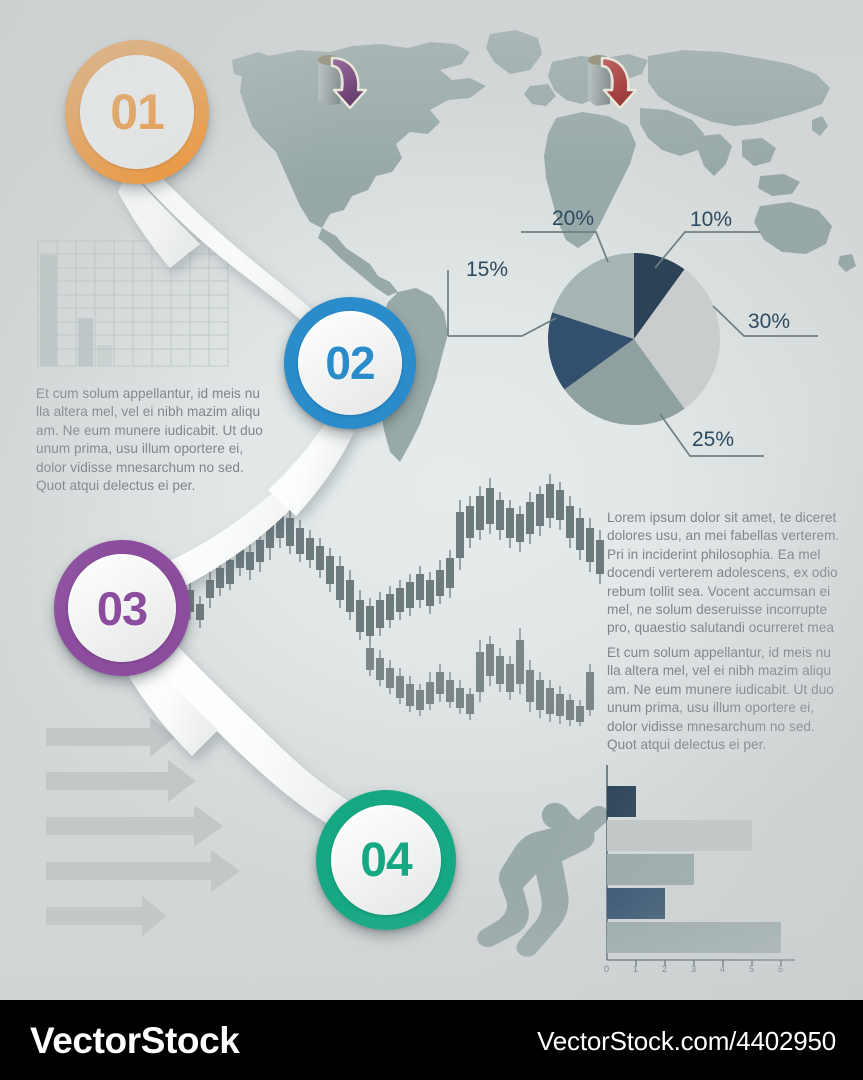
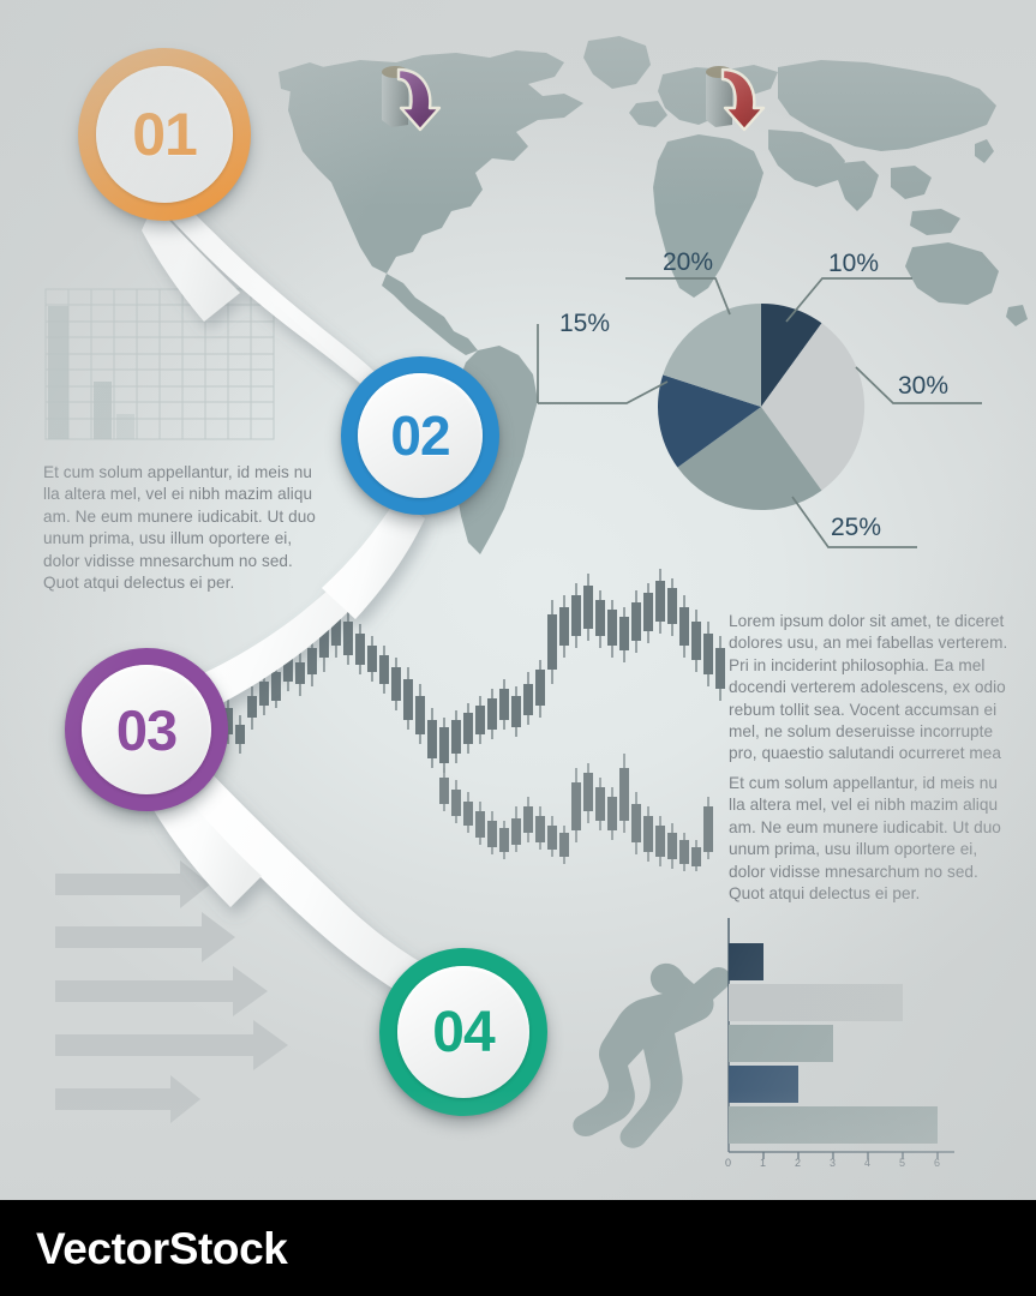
  VectorStock
- VectorStock.com/4402950
